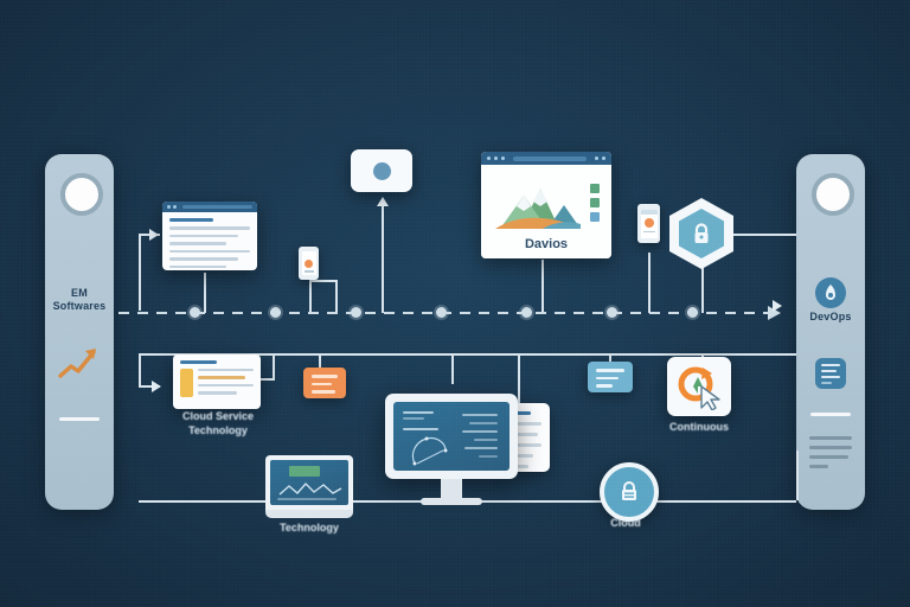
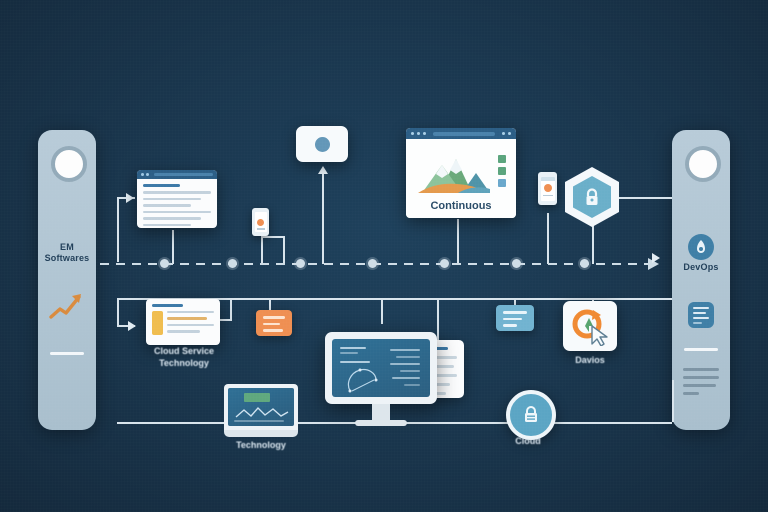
  EM
  Softwares
  DevOps
- Davios
+ Continuous
  Cloud Service
  Technology
  Technology
- Continuous
+ Davios
  Cloud
